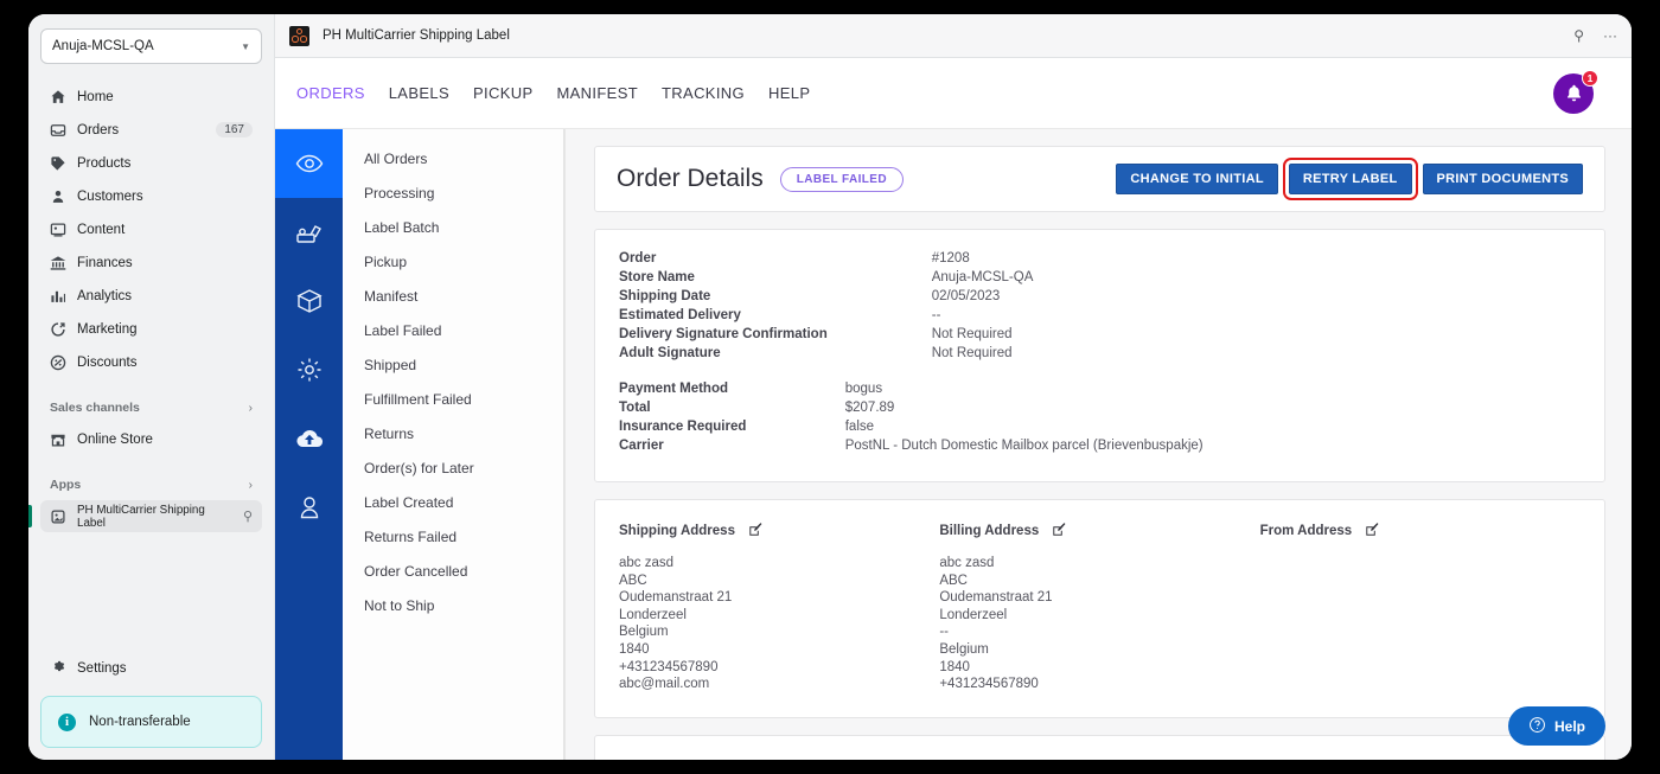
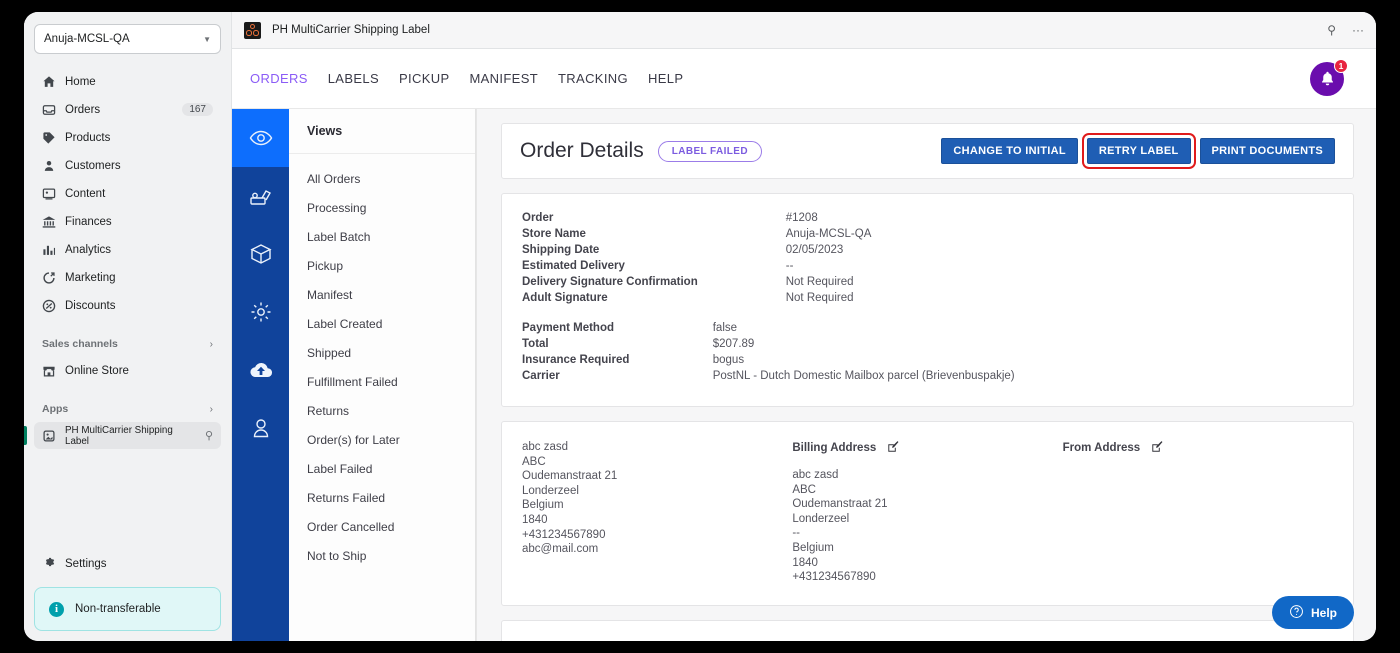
  Anuja-MCSL-QA
  ▼
  Home
  Orders
  167
  Products
  Customers
  Content
  Finances
  Analytics
  Marketing
  Discounts
  Sales channels
  ›
  Online Store
  Apps
  ›
  PH MultiCarrier Shipping Label
  ⚲
  Settings
  i
  Non-transferable
  PH MultiCarrier Shipping Label
  ⚲
  ···
  ORDERS
  LABELS
  PICKUP
  MANIFEST
  TRACKING
  HELP
  1
+ Views
  All Orders
  Processing
  Label Batch
  Pickup
  Manifest
- Label Failed
+ Label Created
  Shipped
  Fulfillment Failed
  Returns
  Order(s) for Later
- Label Created
+ Label Failed
  Returns Failed
  Order Cancelled
  Not to Ship
  Order Details
  LABEL FAILED
  CHANGE TO INITIAL
  RETRY LABEL
  PRINT DOCUMENTS
  Order	#1208
  Store Name	Anuja-MCSL-QA
  Shipping Date	02/05/2023
  Estimated Delivery	--
  Delivery Signature Confirmation	Not Required
  Adult Signature	Not Required
- Payment Method	bogus
+ Payment Method	false
  Total	$207.89
- Insurance Required	false
+ Insurance Required	bogus
  Carrier	PostNL - Dutch Domestic Mailbox parcel (Brievenbuspakje)
- Shipping Address
  abc zasd
  ABC
  Oudemanstraat 21
  Londerzeel
  Belgium
  1840
  +431234567890
  abc@mail.com
  Billing Address
  abc zasd
  ABC
  Oudemanstraat 21
  Londerzeel
  --
  Belgium
  1840
  +431234567890
  From Address
  Help
